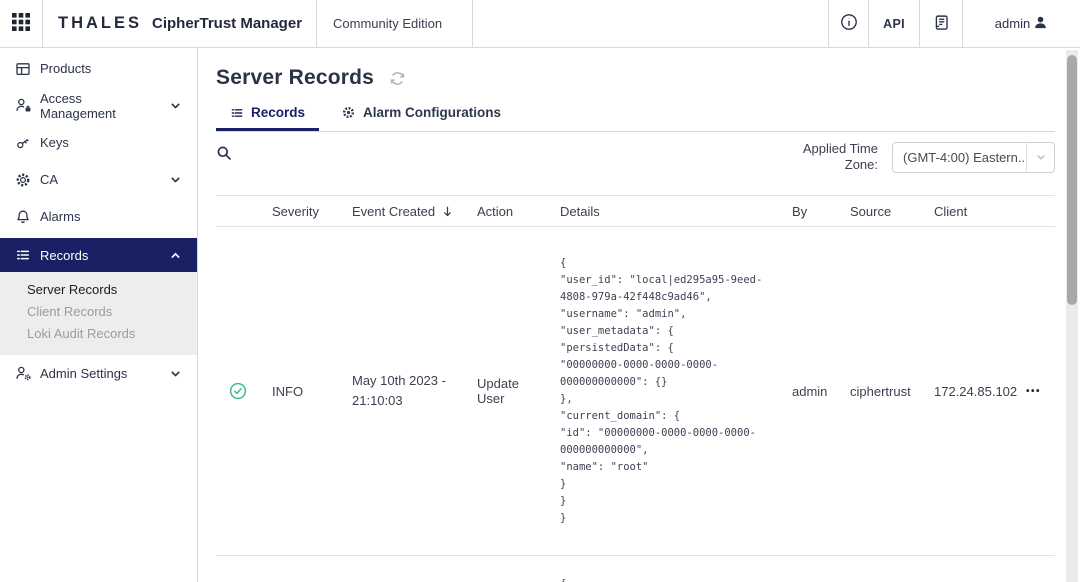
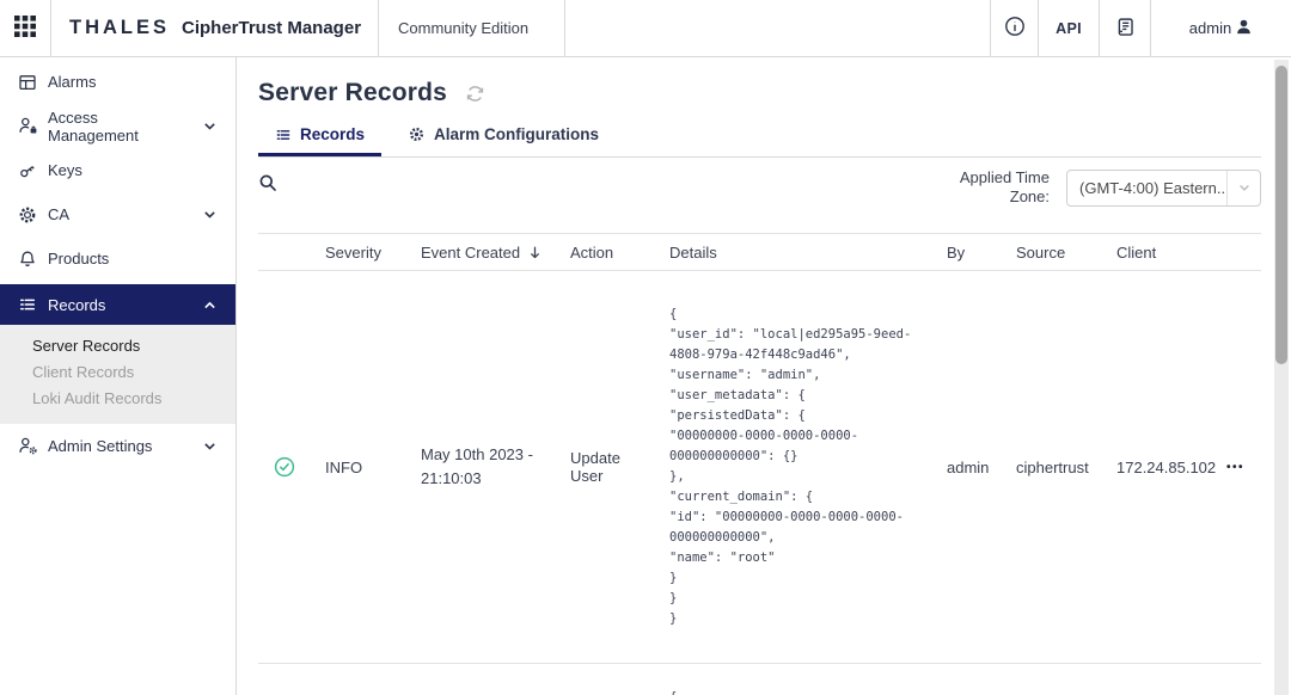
  THALES
  CipherTrust Manager
  Community Edition
  API
  admin
- Products
+ Alarms
  Access Management
  Keys
  CA
- Alarms
+ Products
  Records
  Server Records
  Client Records
  Loki Audit Records
  Admin Settings
  Server Records
  Records
  Alarm Configurations
  Applied Time Zone:
  (GMT-4:00) Eastern..
  Severity
  Event Created
  Action
  Details
  By
  Source
  Client
  INFO
  May 10th 2023 -
  21:10:03
  Update User
  {
  "user_id": "local|ed295a95-9eed-
  4808-979a-42f448c9ad46",
  "username": "admin",
  "user_metadata": {
  "persistedData": {
  "00000000-0000-0000-0000-
  000000000000": {}
  },
  "current_domain": {
  "id": "00000000-0000-0000-0000-
  000000000000",
  "name": "root"
  }
  }
  }
  admin
  ciphertrust
  172.24.85.102
  •••
